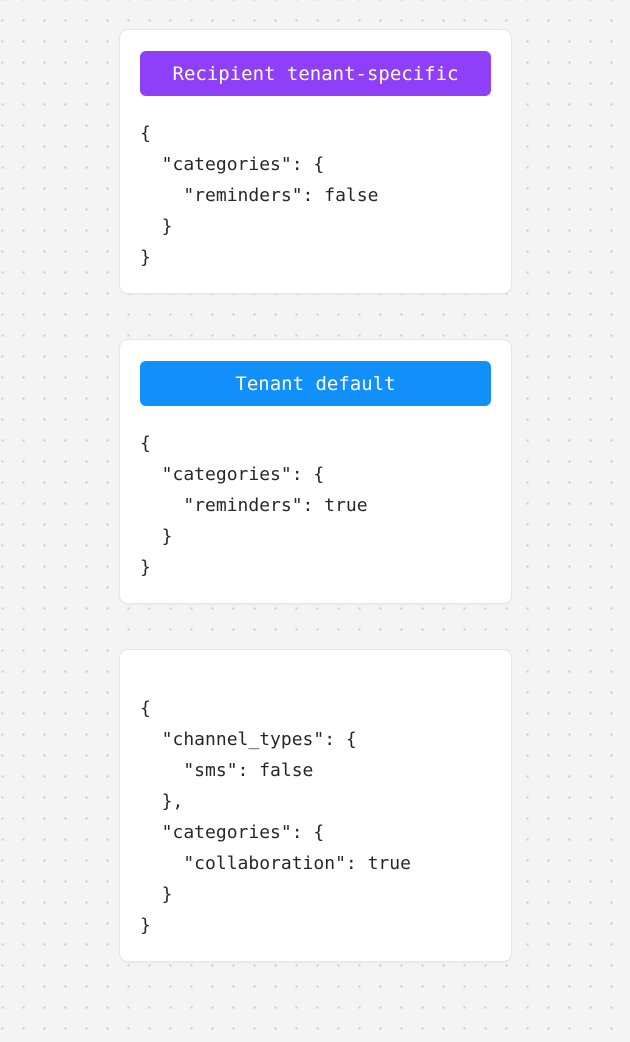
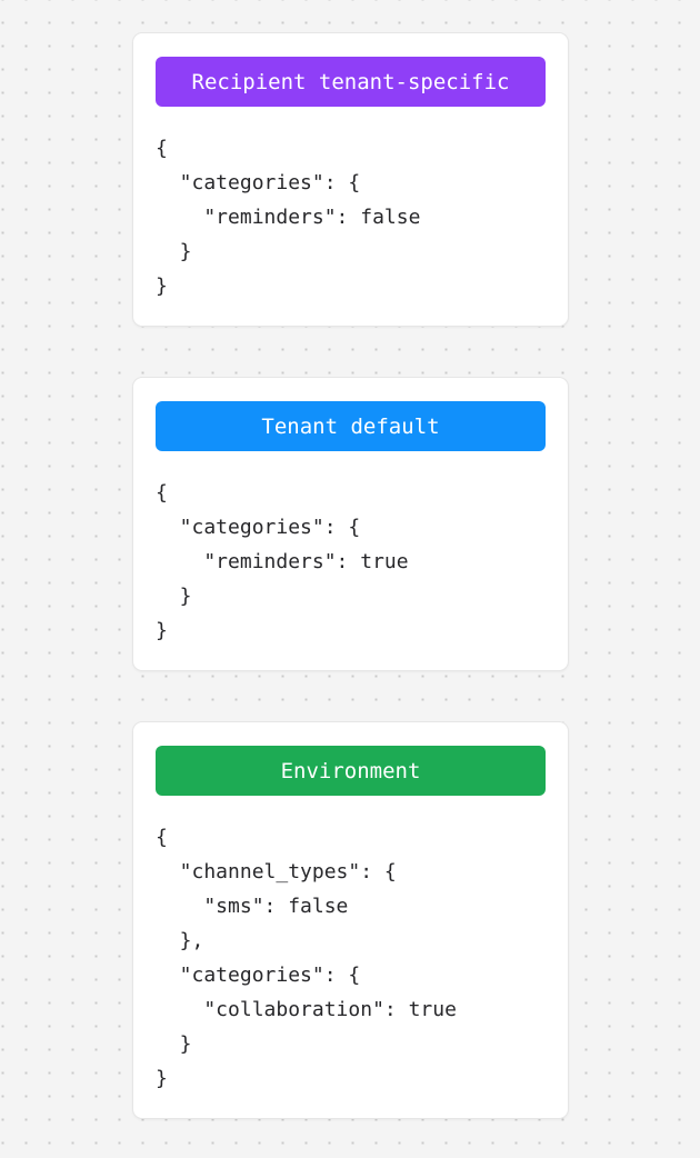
  Recipient tenant-specific
  {
  "categories": {
  "reminders": false
  }
  }
  Tenant default
  {
  "categories": {
  "reminders": true
  }
  }
+ Environment
  {
  "channel_types": {
  "sms": false
  },
  "categories": {
  "collaboration": true
  }
  }
